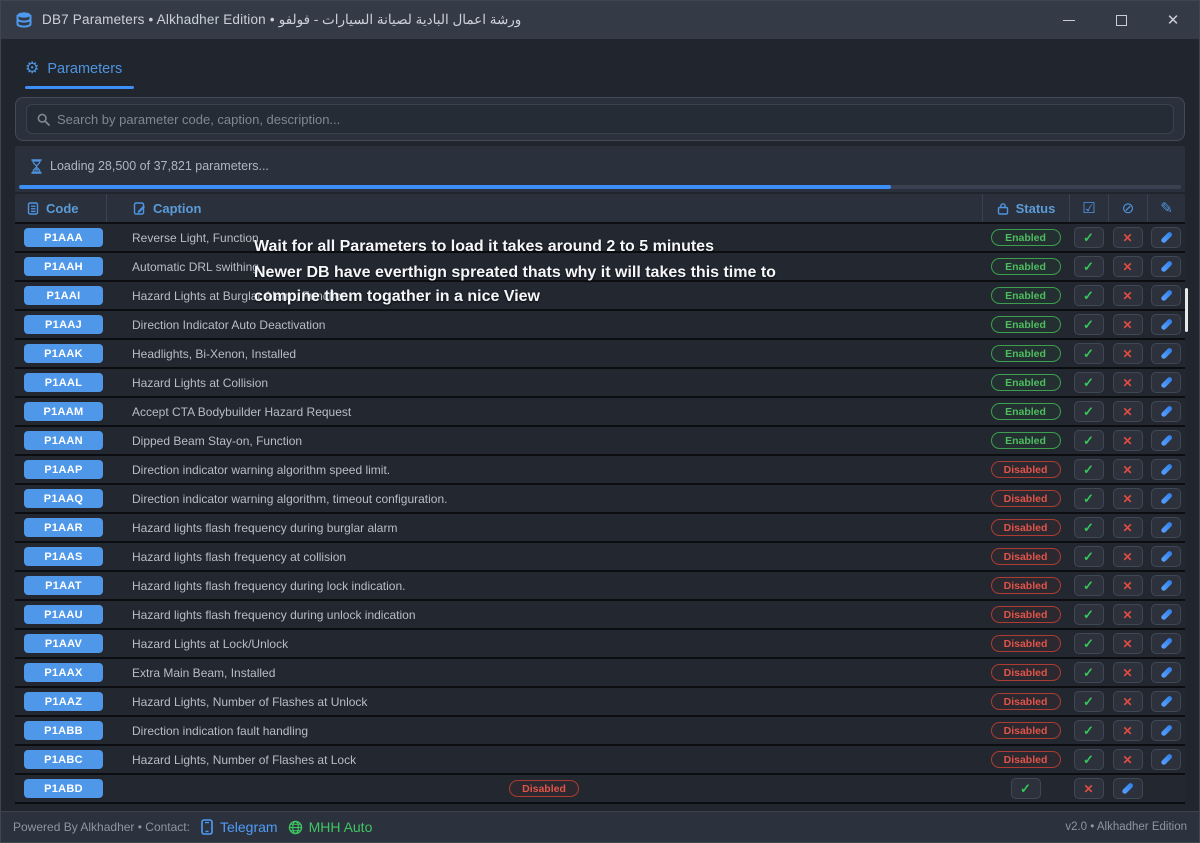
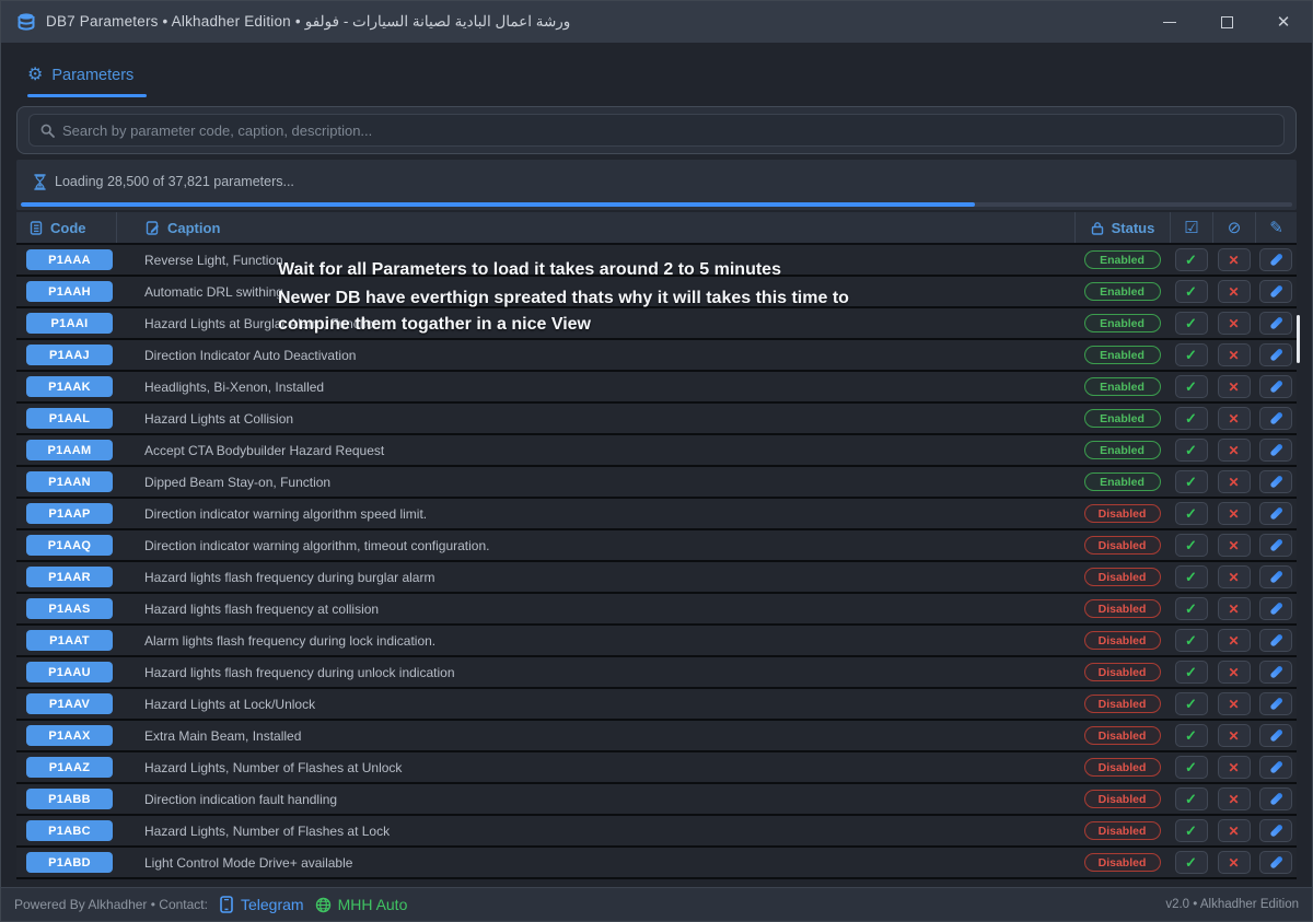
  DB7 Parameters • Alkhadher Edition • ورشة اعمال البادية لصيانة السيارات - فولفو
  ✕
  ⚙
  Parameters
  Search by parameter code, caption, description...
  Loading 28,500 of 37,821 parameters...
  Wait for all Parameters to load it takes around 2 to 5 minutes
  Newer DB have everthign spreated thats why it will takes this time to
  compine them togather in a nice View
  Code
  Caption
  Status
  ☑
  ⊘
  ✎
  P1AAA
  Reverse Light, Function
  Enabled
  ✓
  ✕
  P1AAH
  Automatic DRL swithing
  Enabled
  ✓
  ✕
  P1AAI
  Hazard Lights at Burglar Alarm, Function
  Enabled
  ✓
  ✕
  P1AAJ
  Direction Indicator Auto Deactivation
  Enabled
  ✓
  ✕
  P1AAK
  Headlights, Bi-Xenon, Installed
  Enabled
  ✓
  ✕
  P1AAL
  Hazard Lights at Collision
  Enabled
  ✓
  ✕
  P1AAM
  Accept CTA Bodybuilder Hazard Request
  Enabled
  ✓
  ✕
  P1AAN
  Dipped Beam Stay-on, Function
  Enabled
  ✓
  ✕
  P1AAP
  Direction indicator warning algorithm speed limit.
  Disabled
  ✓
  ✕
  P1AAQ
  Direction indicator warning algorithm, timeout configuration.
  Disabled
  ✓
  ✕
  P1AAR
  Hazard lights flash frequency during burglar alarm
  Disabled
  ✓
  ✕
  P1AAS
  Hazard lights flash frequency at collision
  Disabled
  ✓
  ✕
  P1AAT
- Hazard lights flash frequency during lock indication.
+ Alarm lights flash frequency during lock indication.
  Disabled
  ✓
  ✕
  P1AAU
  Hazard lights flash frequency during unlock indication
  Disabled
  ✓
  ✕
  P1AAV
  Hazard Lights at Lock/Unlock
  Disabled
  ✓
  ✕
  P1AAX
  Extra Main Beam, Installed
  Disabled
  ✓
  ✕
  P1AAZ
  Hazard Lights, Number of Flashes at Unlock
  Disabled
  ✓
  ✕
  P1ABB
  Direction indication fault handling
  Disabled
  ✓
  ✕
  P1ABC
  Hazard Lights, Number of Flashes at Lock
  Disabled
  ✓
  ✕
  P1ABD
+ Light Control Mode Drive+ available
  Disabled
  ✓
  ✕
  Powered By Alkhadher • Contact:
  Telegram
  MHH Auto
  v2.0 • Alkhadher Edition
